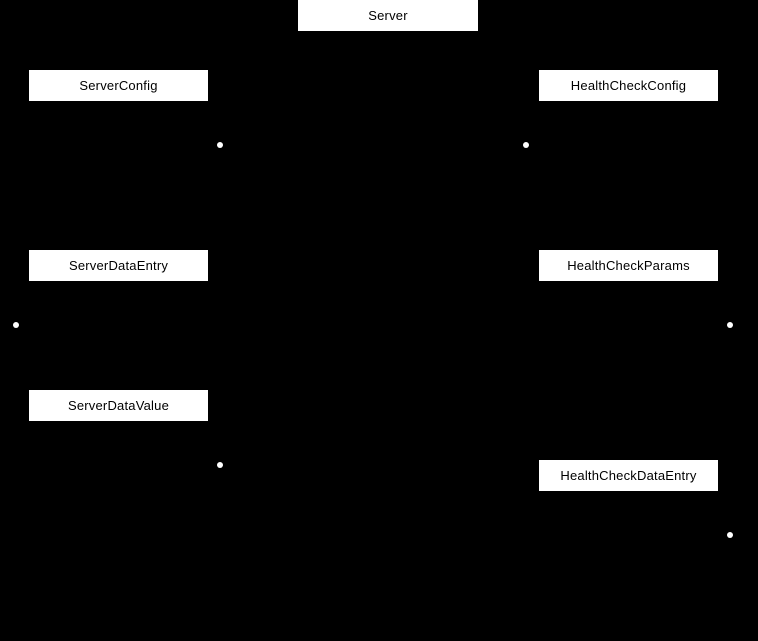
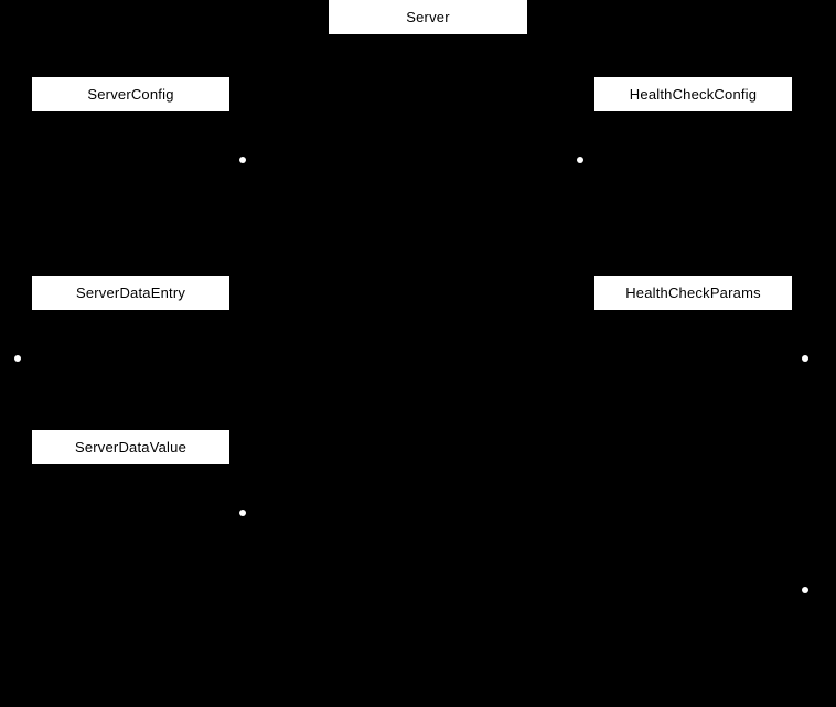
  Server
  ServerConfig
  HealthCheckConfig
  ServerDataEntry
  HealthCheckParams
  ServerDataValue
- HealthCheckDataEntry
